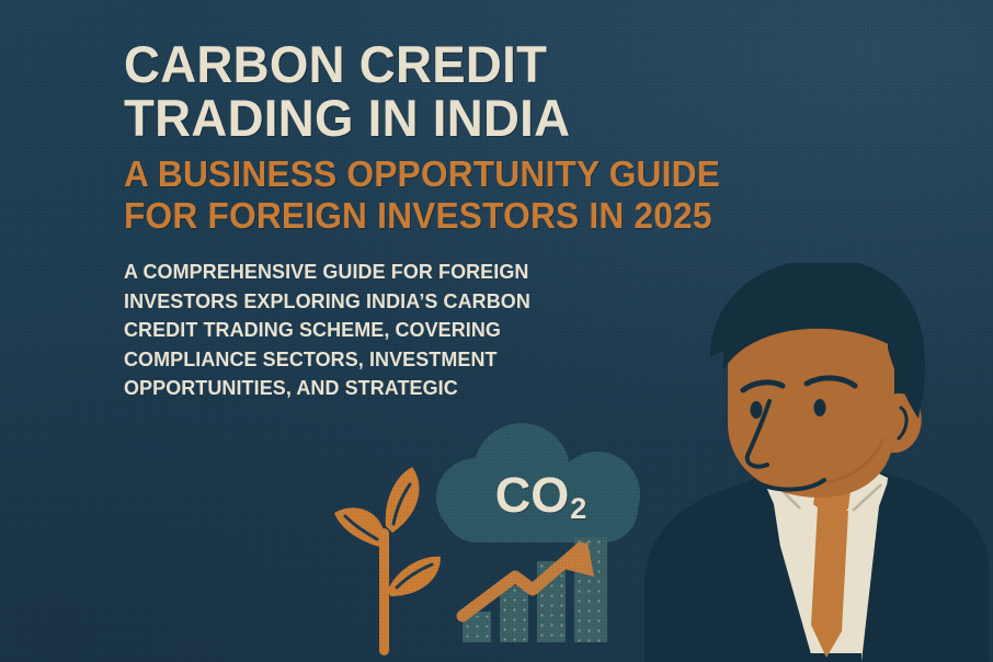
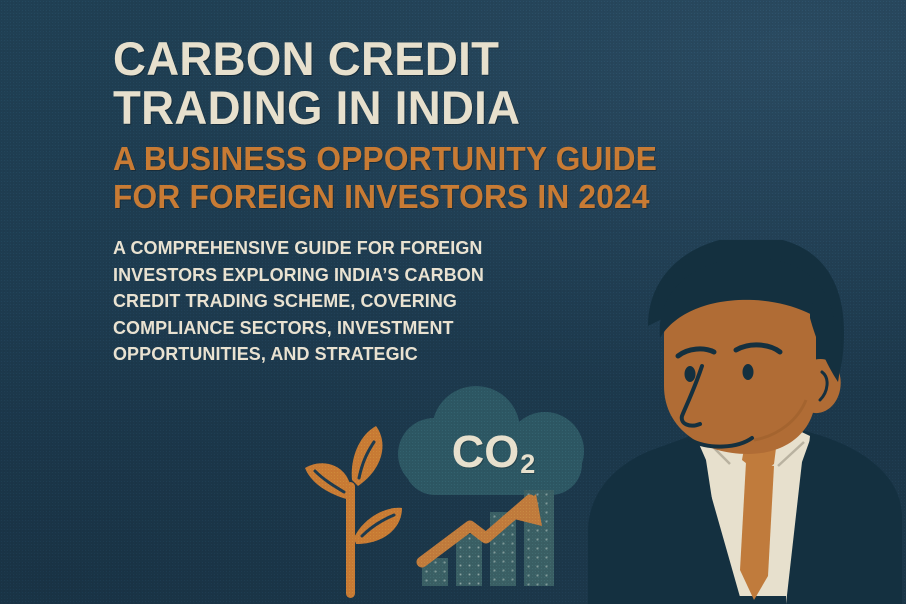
  CO2
  CARBON CREDIT
  TRADING IN INDIA
  A BUSINESS OPPORTUNITY GUIDE
- FOR FOREIGN INVESTORS IN 2025
+ FOR FOREIGN INVESTORS IN 2024
  A COMPREHENSIVE GUIDE FOR FOREIGN
  INVESTORS EXPLORING INDIA’S CARBON
  CREDIT TRADING SCHEME, COVERING
  COMPLIANCE SECTORS, INVESTMENT
  OPPORTUNITIES, AND STRATEGIC
